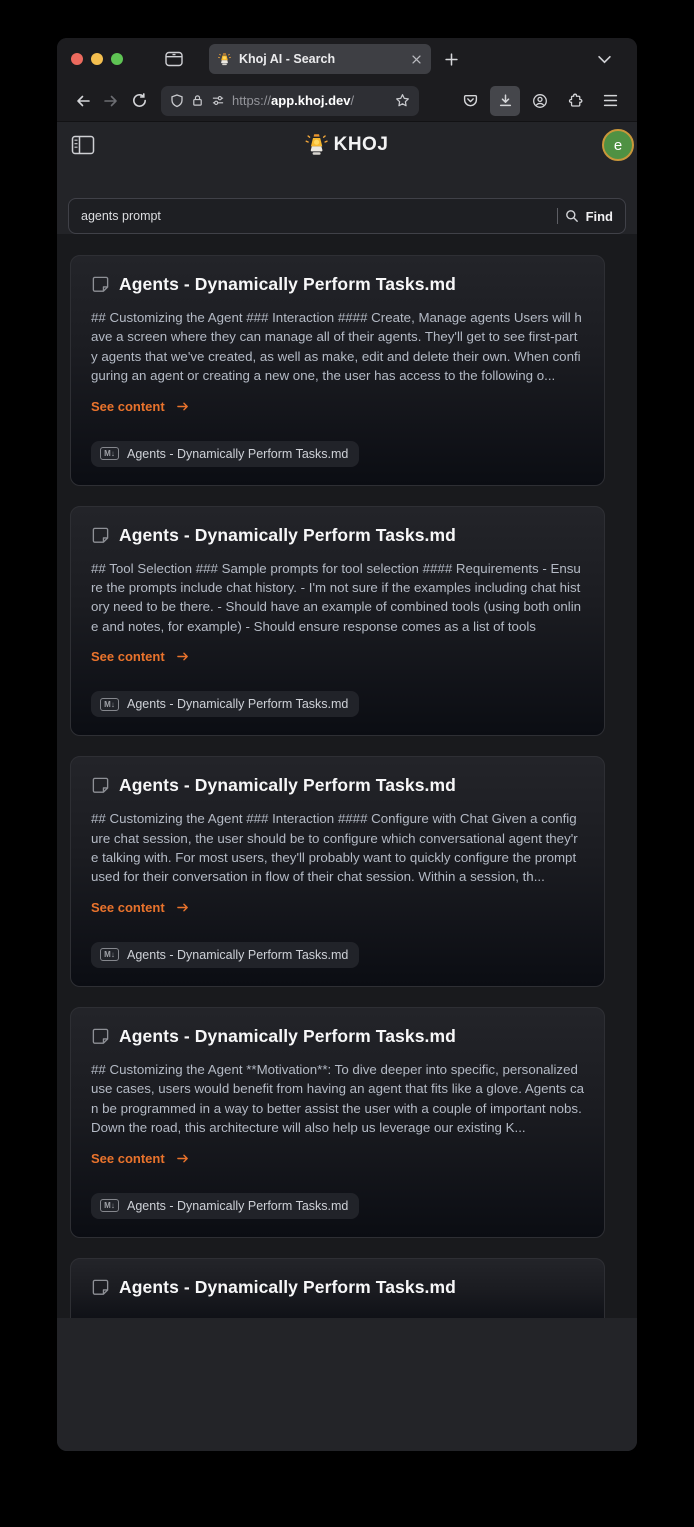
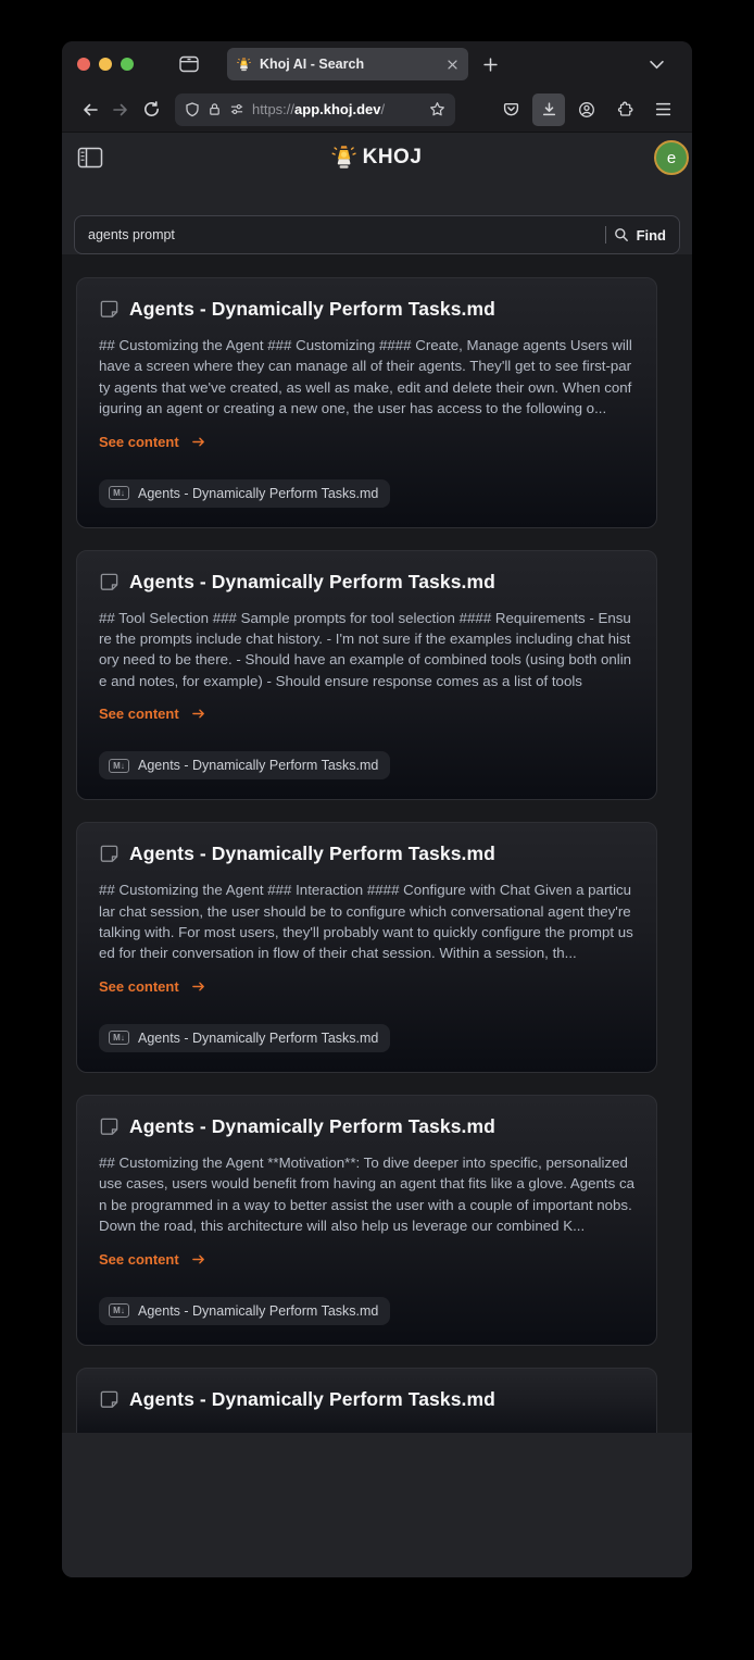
  Khoj AI - Search
  https://app.khoj.dev/
  KHOJ
  e
  agents prompt
  Find
  Agents - Dynamically Perform Tasks.md
- ## Customizing the Agent ### Interaction #### Create, Manage agents Users will have a screen where they can manage all of their agents. They'll get to see first-party agents that we've created, as well as make, edit and delete their own. When configuring an agent or creating a new one, the user has access to the following o...
+ ## Customizing the Agent ### Customizing #### Create, Manage agents Users will have a screen where they can manage all of their agents. They'll get to see first-party agents that we've created, as well as make, edit and delete their own. When configuring an agent or creating a new one, the user has access to the following o...
  See content
  M↓
  Agents - Dynamically Perform Tasks.md
  Agents - Dynamically Perform Tasks.md
  ## Tool Selection ### Sample prompts for tool selection #### Requirements - Ensure the prompts include chat history. - I'm not sure if the examples including chat history need to be there. - Should have an example of combined tools (using both online and notes, for example) - Should ensure response comes as a list of tools
  See content
  M↓
  Agents - Dynamically Perform Tasks.md
  Agents - Dynamically Perform Tasks.md
- ## Customizing the Agent ### Interaction #### Configure with Chat Given a configure chat session, the user should be to configure which conversational agent they're talking with. For most users, they'll probably want to quickly configure the prompt used for their conversation in flow of their chat session. Within a session, th...
+ ## Customizing the Agent ### Interaction #### Configure with Chat Given a particular chat session, the user should be to configure which conversational agent they're talking with. For most users, they'll probably want to quickly configure the prompt used for their conversation in flow of their chat session. Within a session, th...
  See content
  M↓
  Agents - Dynamically Perform Tasks.md
  Agents - Dynamically Perform Tasks.md
- ## Customizing the Agent **Motivation**: To dive deeper into specific, personalized use cases, users would benefit from having an agent that fits like a glove. Agents can be programmed in a way to better assist the user with a couple of important nobs. Down the road, this architecture will also help us leverage our existing K...
+ ## Customizing the Agent **Motivation**: To dive deeper into specific, personalized use cases, users would benefit from having an agent that fits like a glove. Agents can be programmed in a way to better assist the user with a couple of important nobs. Down the road, this architecture will also help us leverage our combined K...
  See content
  M↓
  Agents - Dynamically Perform Tasks.md
  Agents - Dynamically Perform Tasks.md
